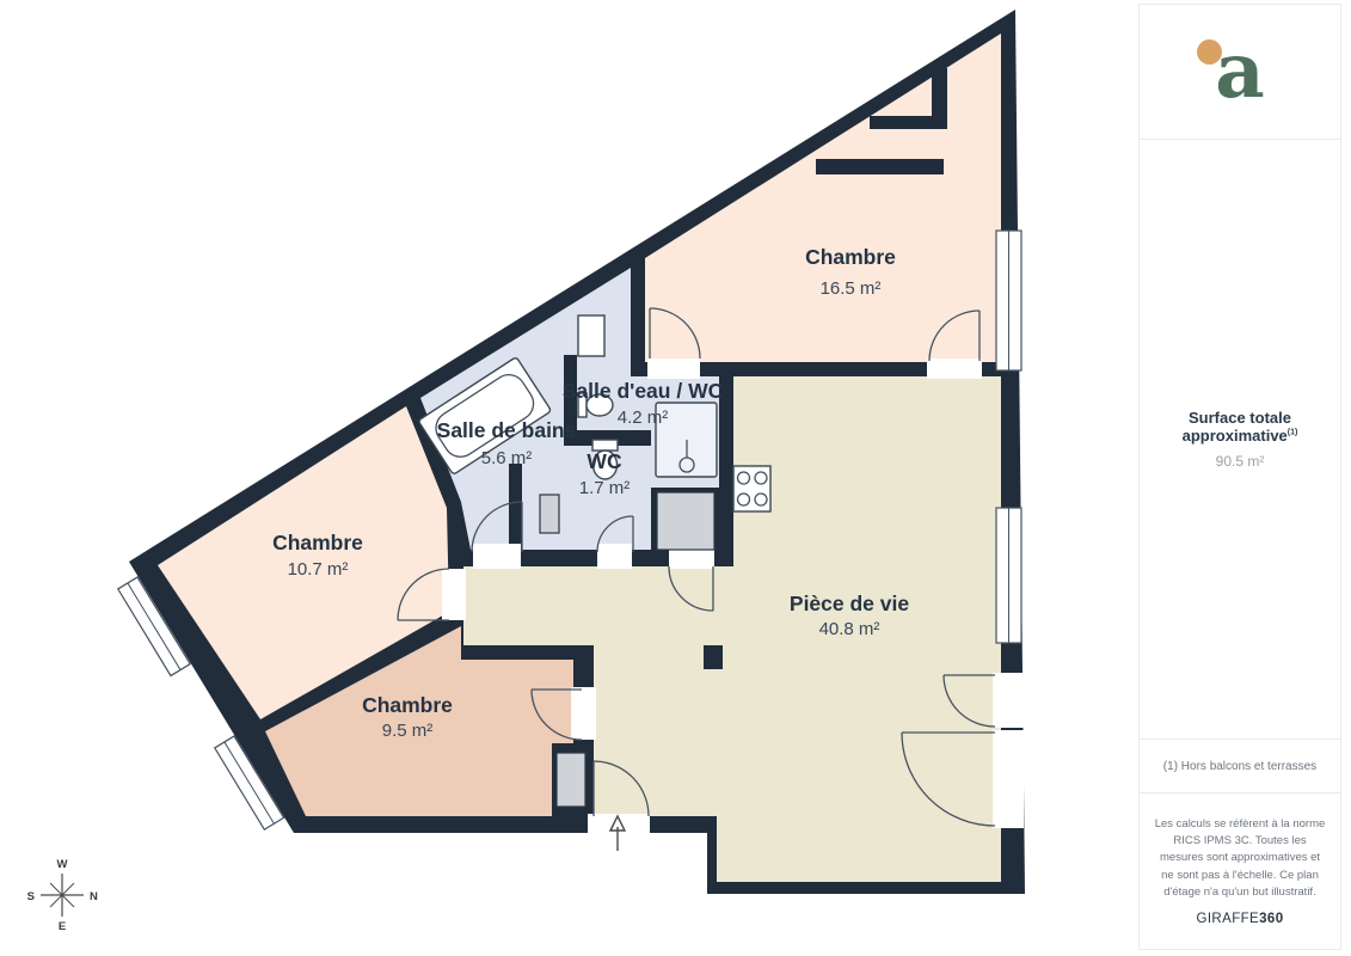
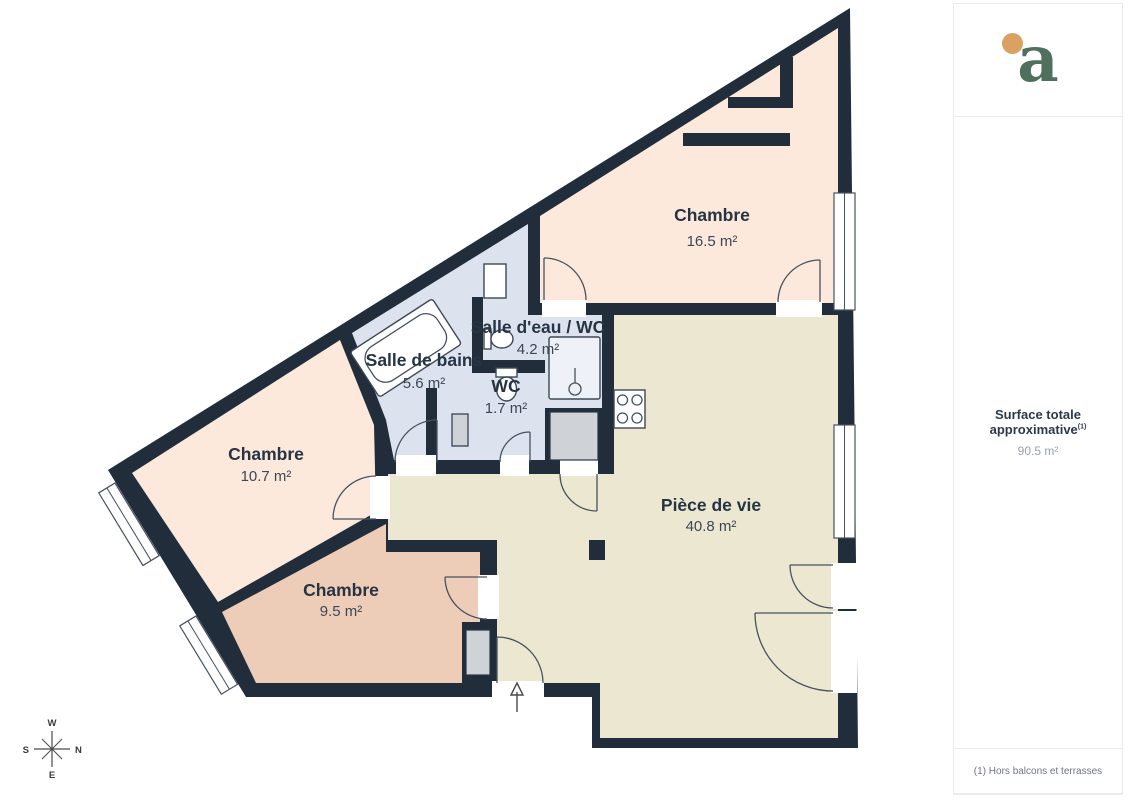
  Chambre
  16.5 m²
  Salle d'eau / WC
  4.2 m²
  Salle de bains
  5.6 m²
  WC
  1.7 m²
  Chambre
  10.7 m²
  Chambre
  9.5 m²
  Pièce de vie
  40.8 m²
  W
  N
  S
  E
  a
  Surface totale approximative
  90.5 m²
  (1) Hors balcons et terrasses
- Les calculs se réfèrent à la norme RICS IPMS 3C. Toutes les mesures sont approximatives et ne sont pas à l'échelle. Ce plan d'étage n'a qu'un but illustratif.
- GIRAFFE360
